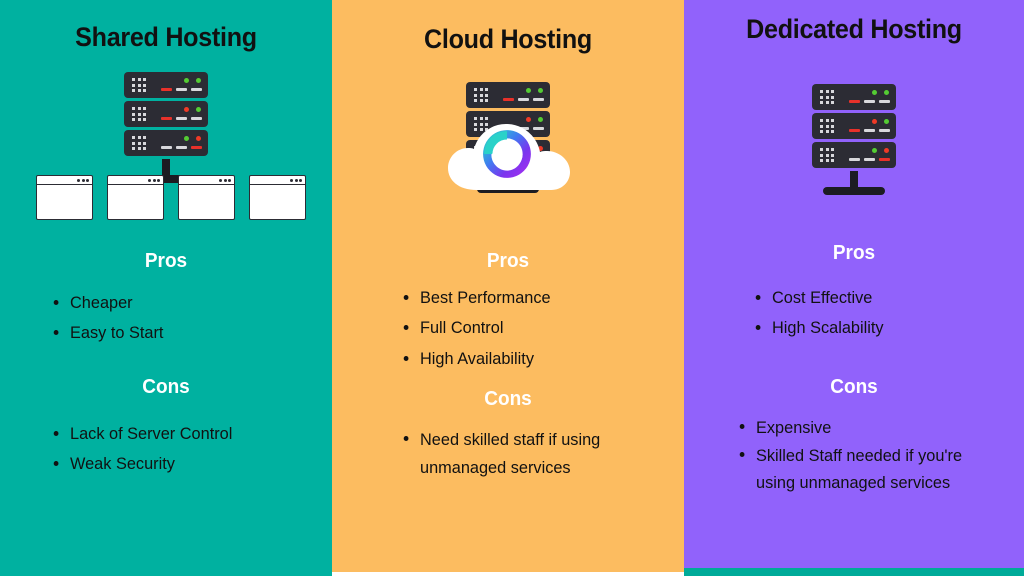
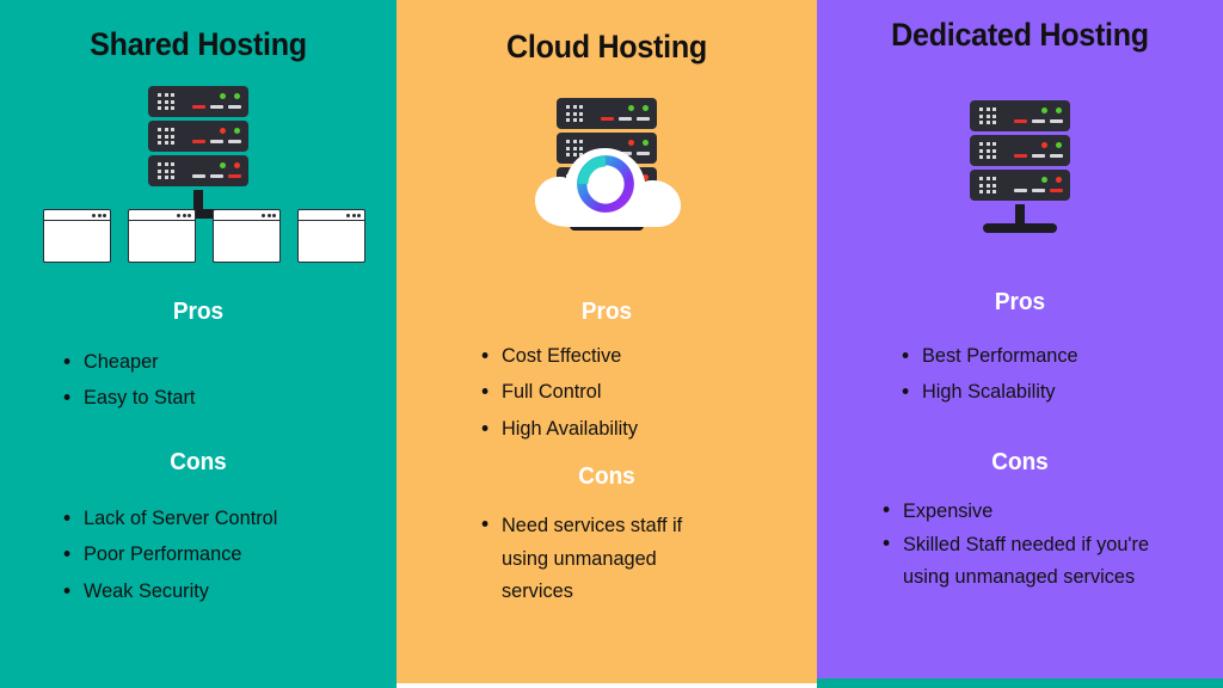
  Shared Hosting
  Pros
  Cheaper
  Easy to Start
  Cons
  Lack of Server Control
+ Poor Performance
  Weak Security
  Cloud Hosting
  Pros
- Best Performance
+ Cost Effective
  Full Control
  High Availability
  Cons
- Need skilled staff if using unmanaged services
+ Need services staff if using unmanaged services
  Dedicated Hosting
  Pros
- Cost Effective
+ Best Performance
  High Scalability
  Cons
  Expensive
  Skilled Staff needed if you're using unmanaged services
